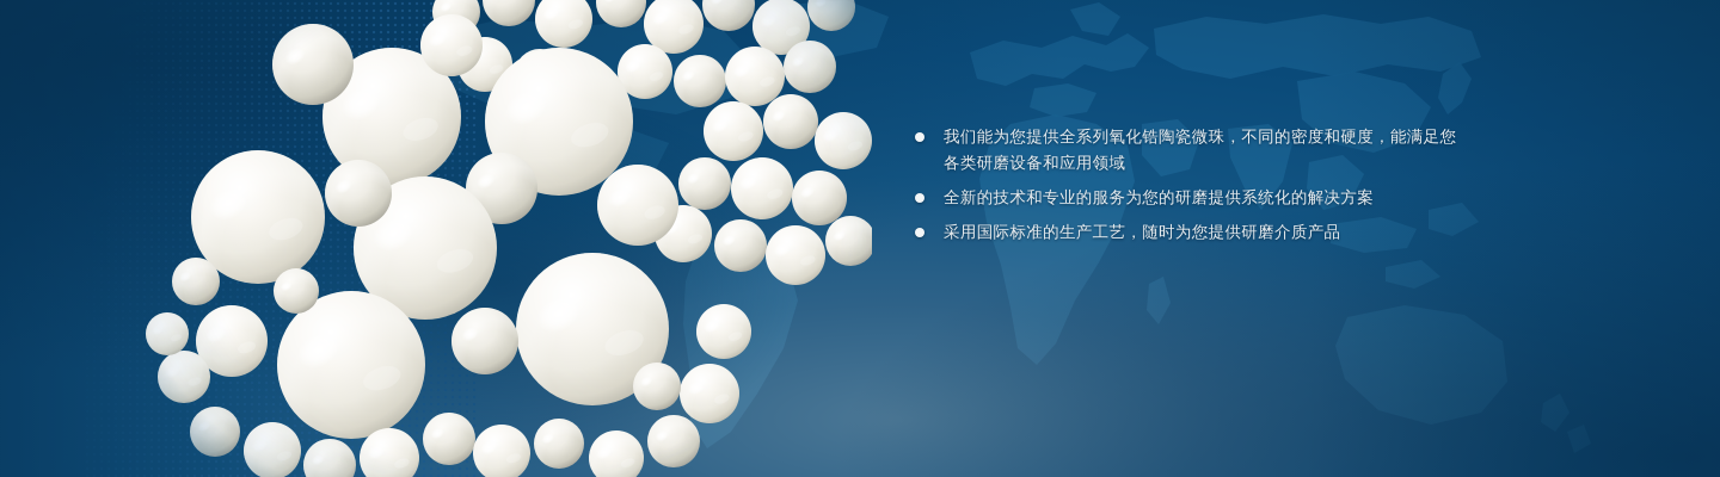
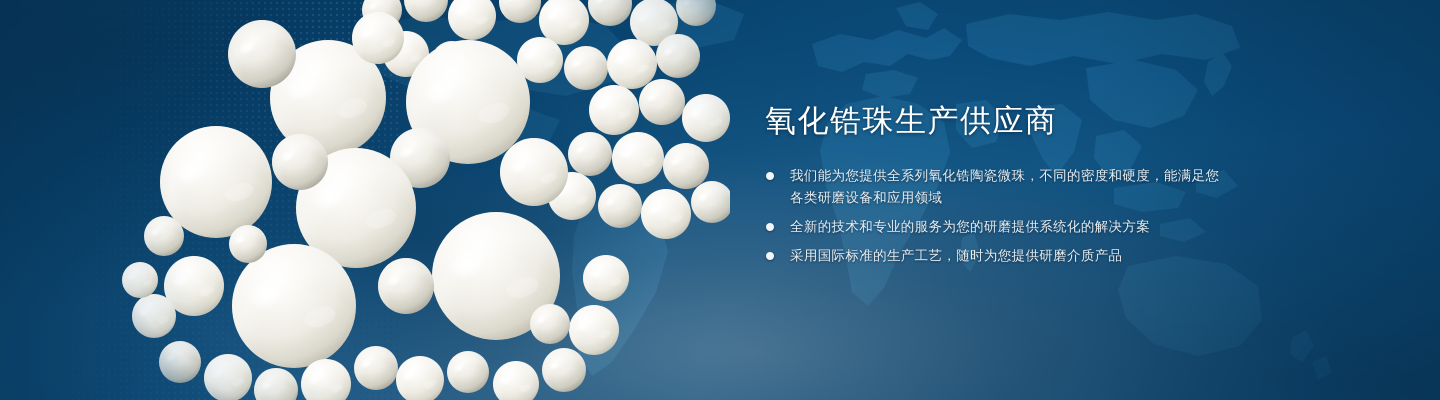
+ 氧化锆珠生产供应商
  我们能为您提供全系列氧化锆陶瓷微珠，不同的密度和硬度，能满足您各类研磨设备和应用领域
  全新的技术和专业的服务为您的研磨提供系统化的解决方案
  采用国际标准的生产工艺，随时为您提供研磨介质产品
